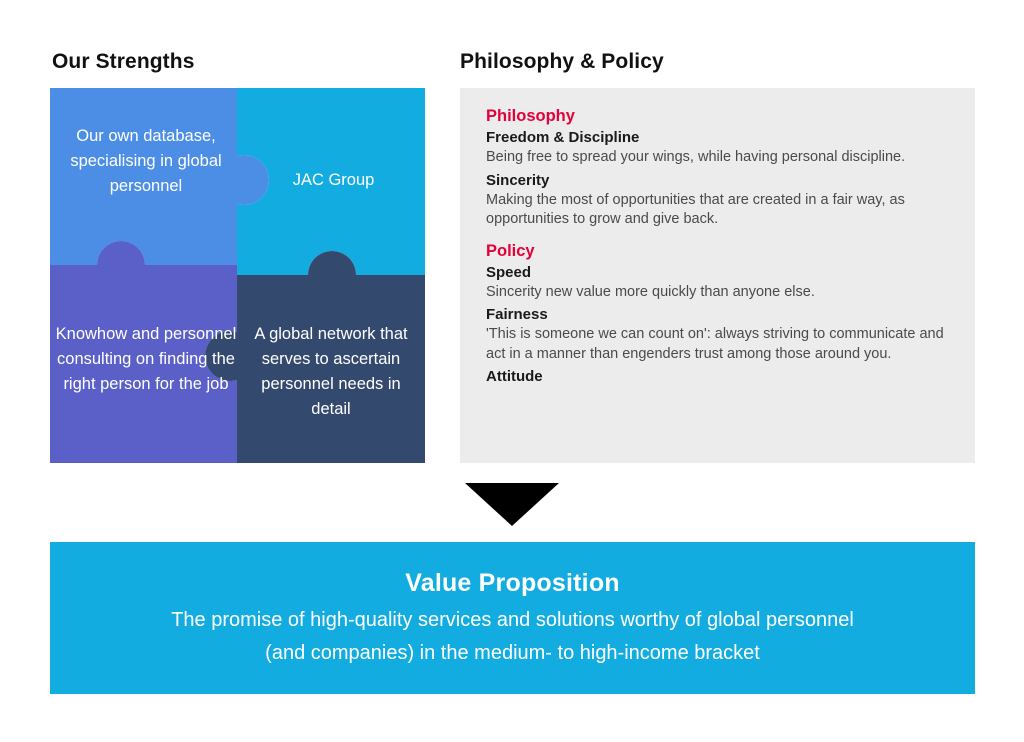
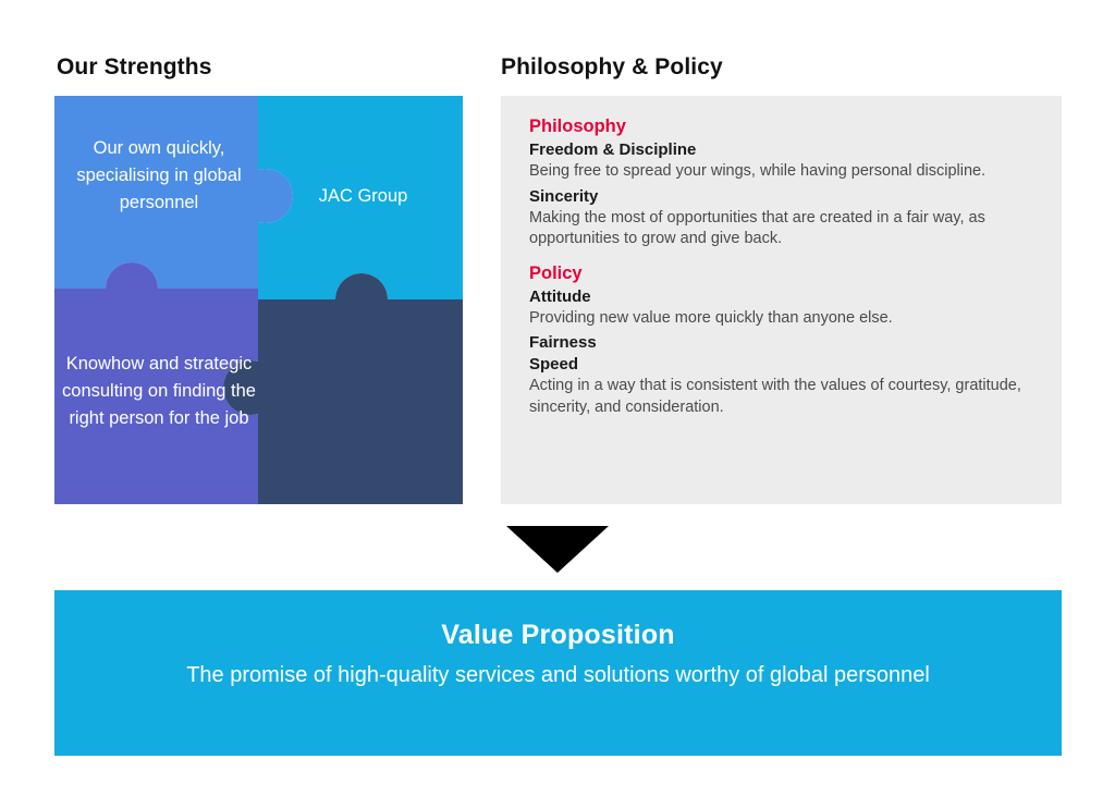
  Our Strengths
- Our own database, specialising in global personnel
+ Our own quickly, specialising in global personnel
  JAC Group
- Knowhow and personnel consulting on finding the right person for the job
+ Knowhow and strategic consulting on finding the right person for the job
- A global network that serves to ascertain personnel needs in detail
  Philosophy & Policy
  Philosophy
  Freedom & Discipline
  Being free to spread your wings, while having personal discipline.
  Sincerity
  Making the most of opportunities that are created in a fair way, as opportunities to grow and give back.
  Policy
- Speed
+ Attitude
- Sincerity new value more quickly than anyone else.
+ Providing new value more quickly than anyone else.
  Fairness
- 'This is someone we can count on': always striving to communicate and act in a manner than engenders trust among those around you.
- Attitude
+ Speed
+ Acting in a way that is consistent with the values of courtesy, gratitude, sincerity, and consideration.
  Value Proposition
  The promise of high-quality services and solutions worthy of global personnel
- (and companies) in the medium- to high-income bracket
